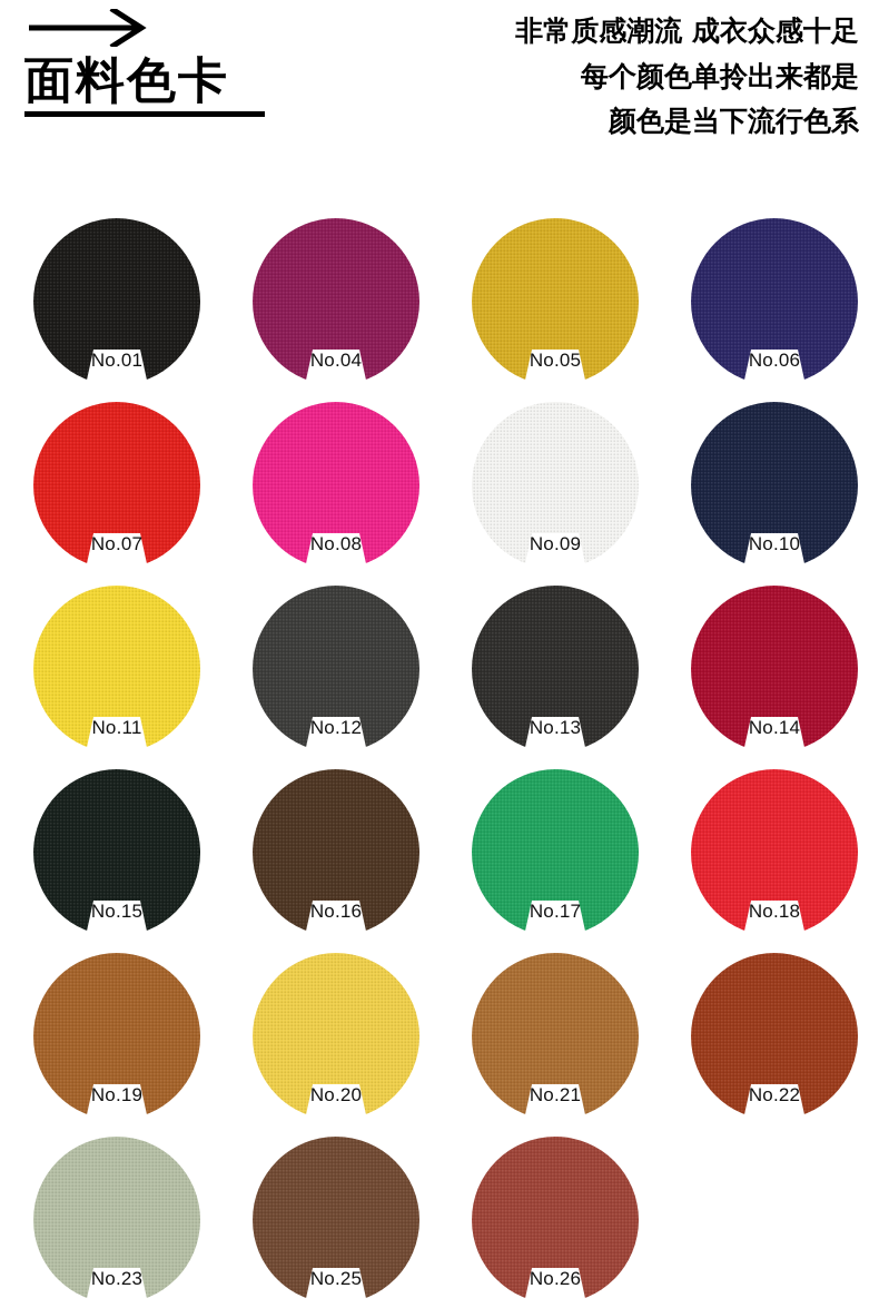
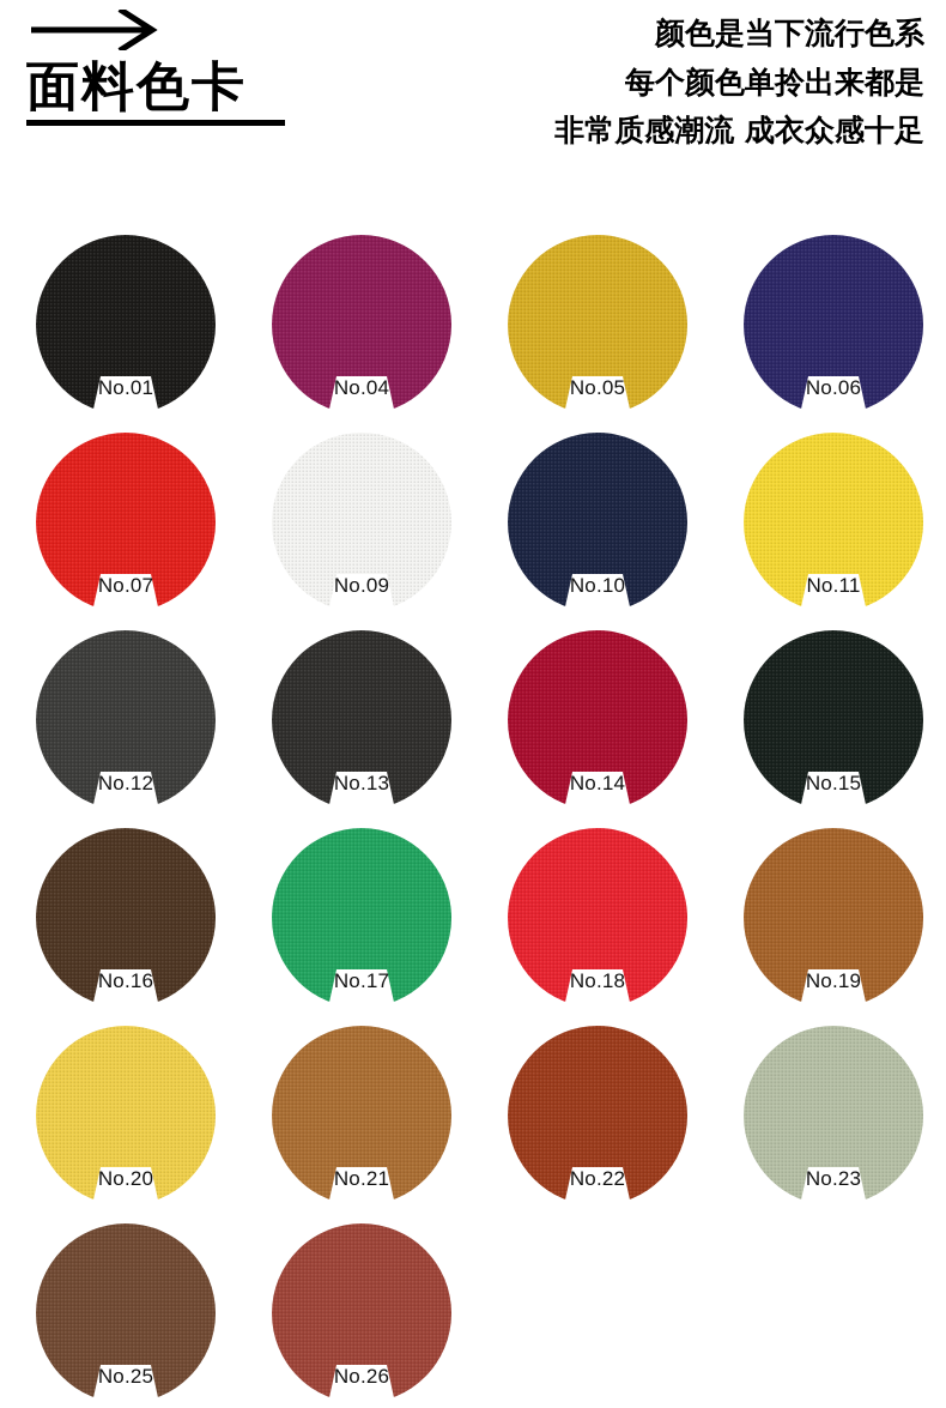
  面料色卡
- 非常质感潮流 成衣众感十足
+ 颜色是当下流行色系
  每个颜色单拎出来都是
- 颜色是当下流行色系
+ 非常质感潮流 成衣众感十足
  No.01
  No.04
  No.05
  No.06
  No.07
- No.08
  No.09
  No.10
  No.11
  No.12
  No.13
  No.14
  No.15
  No.16
  No.17
  No.18
  No.19
  No.20
  No.21
  No.22
  No.23
  No.25
  No.26
